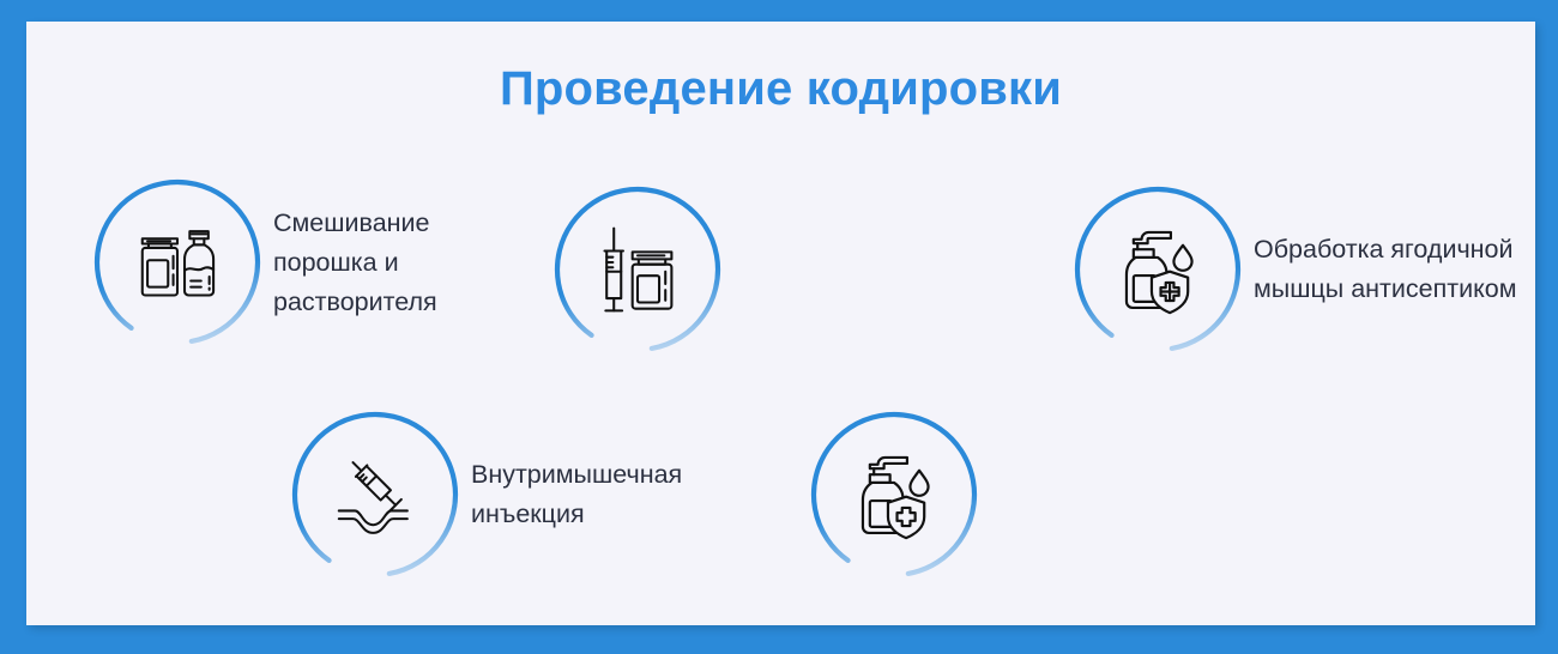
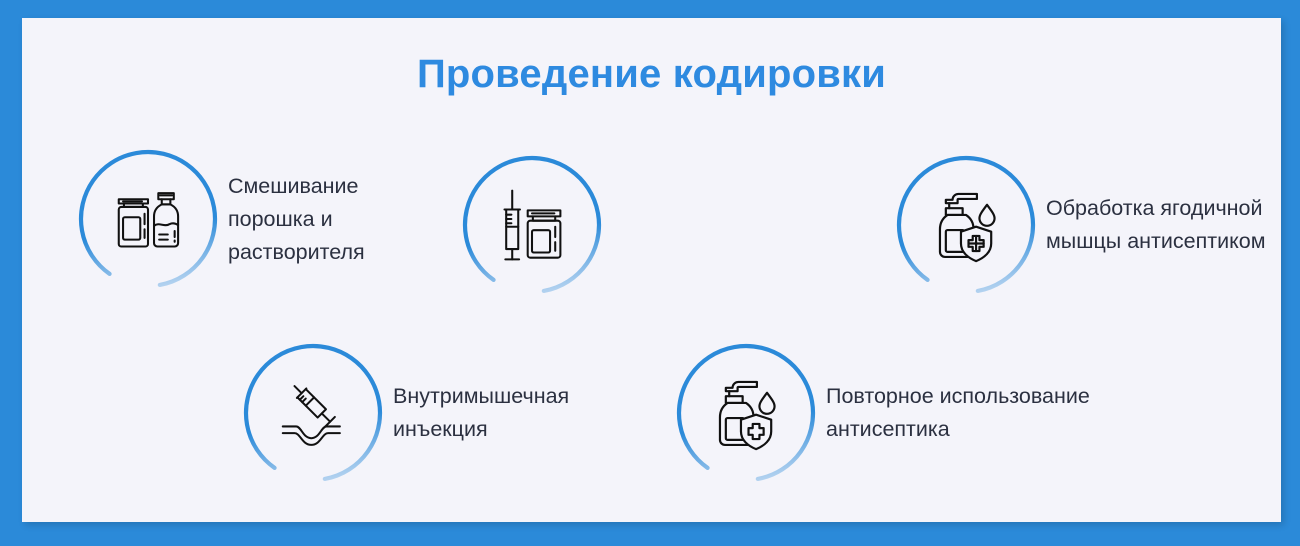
  Проведение кодировки
  Смешивание
  порошка и
  растворителя
  Обработка ягодичной
  мышцы антисептиком
  Внутримышечная
  инъекция
+ Повторное использование
+ антисептика
